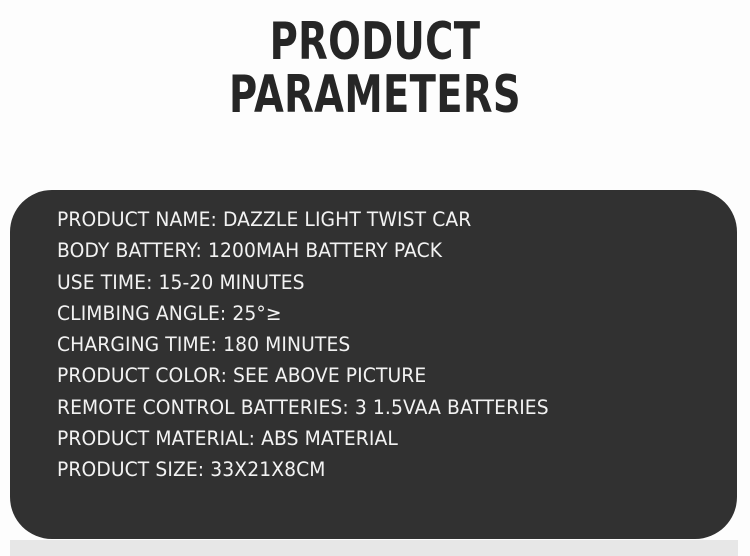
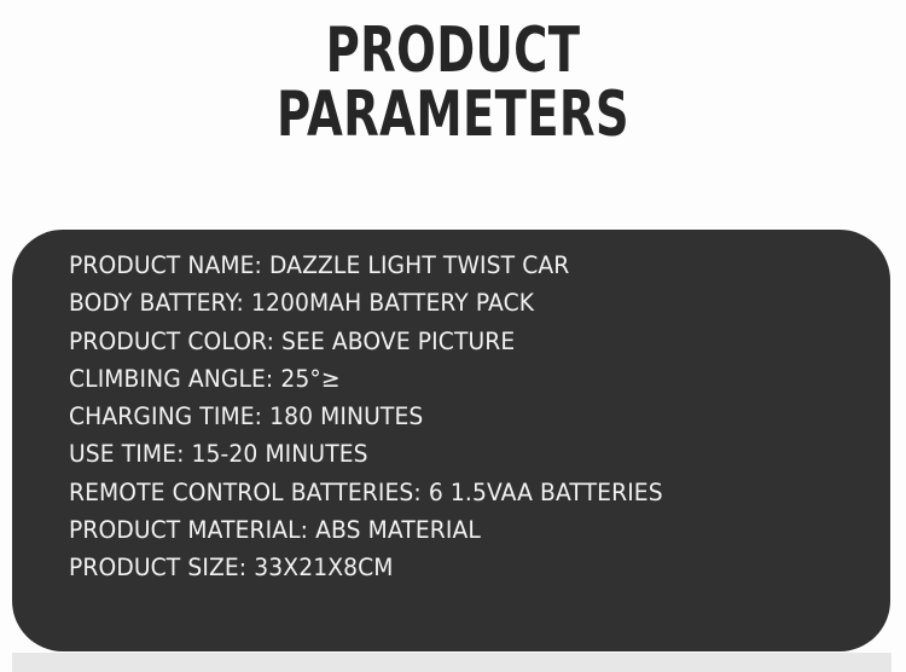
  PRODUCT
  PARAMETERS
  PRODUCT NAME: DAZZLE LIGHT TWIST CAR
  BODY BATTERY: 1200MAH BATTERY PACK
- USE TIME: 15-20 MINUTES
+ PRODUCT COLOR: SEE ABOVE PICTURE
  CLIMBING ANGLE: 25°≥
  CHARGING TIME: 180 MINUTES
- PRODUCT COLOR: SEE ABOVE PICTURE
+ USE TIME: 15-20 MINUTES
- REMOTE CONTROL BATTERIES: 3 1.5VAA BATTERIES
+ REMOTE CONTROL BATTERIES: 6 1.5VAA BATTERIES
  PRODUCT MATERIAL: ABS MATERIAL
  PRODUCT SIZE: 33X21X8CM
